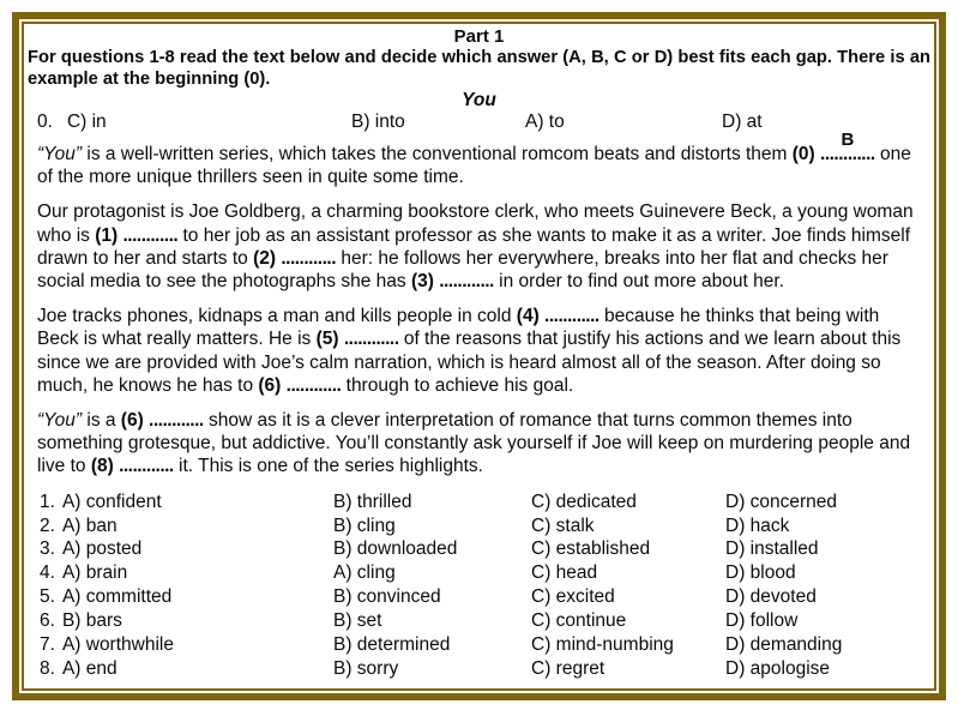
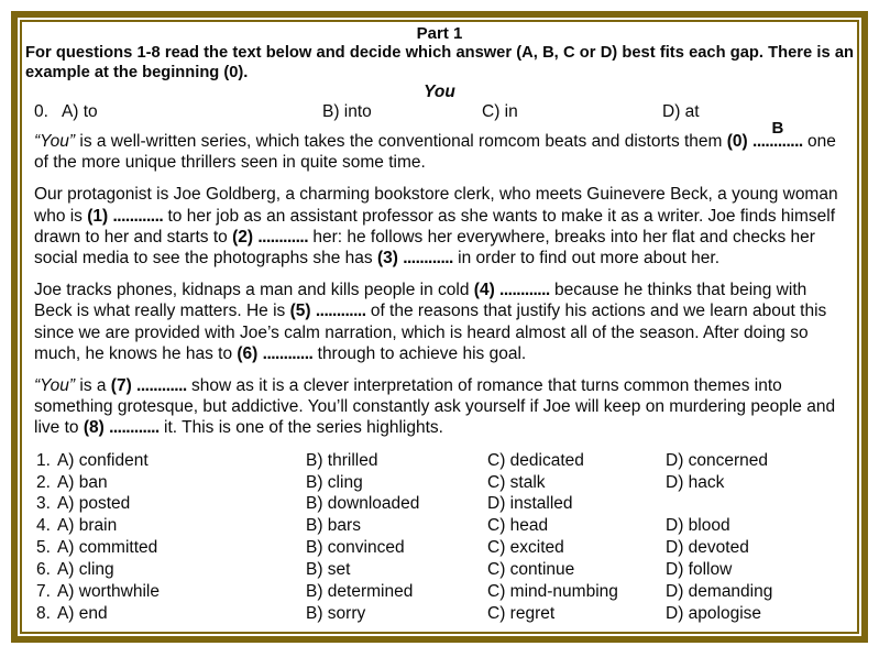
  Part 1
  For questions 1-8 read the text below and decide which answer (A, B, C or D) best fits each gap. There is an example at the beginning (0).
  You
- 0. C) in
+ 0. A) to
  B) into
- A) to
+ C) in
  D) at
  “You” is a well-written series, which takes the conventional romcom beats and distorts them (0) ............
  B
  one of the more unique thrillers seen in quite some time.
  Our protagonist is Joe Goldberg, a charming bookstore clerk, who meets Guinevere Beck, a young woman who is (1) ............ to her job as an assistant professor as she wants to make it as a writer. Joe finds himself drawn to her and starts to (2) ............ her: he follows her everywhere, breaks into her flat and checks her social media to see the photographs she has (3) ............ in order to find out more about her.
  Joe tracks phones, kidnaps a man and kills people in cold (4) ............ because he thinks that being with Beck is what really matters. He is (5) ............ of the reasons that justify his actions and we learn about this since we are provided with Joe’s calm narration, which is heard almost all of the season. After doing so much, he knows he has to (6) ............ through to achieve his goal.
- “You” is a (6) ............ show as it is a clever interpretation of romance that turns common themes into something grotesque, but addictive. You’ll constantly ask yourself if Joe will keep on murdering people and live to (8) ............ it. This is one of the series highlights.
+ “You” is a (7) ............ show as it is a clever interpretation of romance that turns common themes into something grotesque, but addictive. You’ll constantly ask yourself if Joe will keep on murdering people and live to (8) ............ it. This is one of the series highlights.
  1. A) confident
  B) thrilled
  C) dedicated
  D) concerned
  2. A) ban
  B) cling
  C) stalk
  D) hack
  3. A) posted
  B) downloaded
- C) established
  D) installed
  4. A) brain
- A) cling
+ B) bars
  C) head
  D) blood
  5. A) committed
  B) convinced
  C) excited
  D) devoted
- 6. B) bars
+ 6. A) cling
  B) set
  C) continue
  D) follow
  7. A) worthwhile
  B) determined
  C) mind-numbing
  D) demanding
  8. A) end
  B) sorry
  C) regret
  D) apologise
